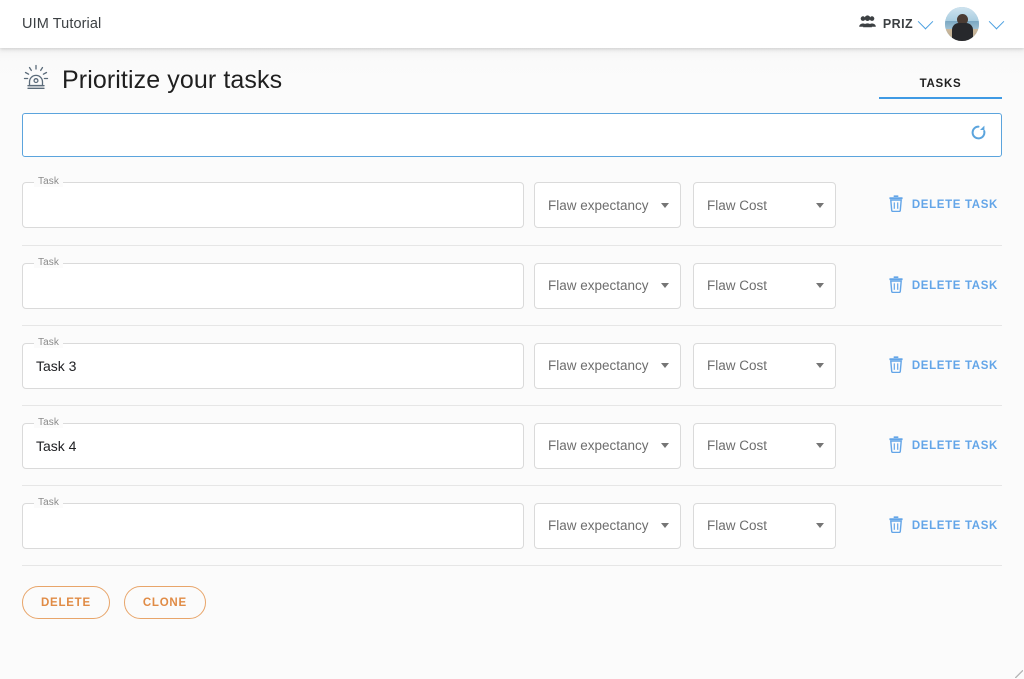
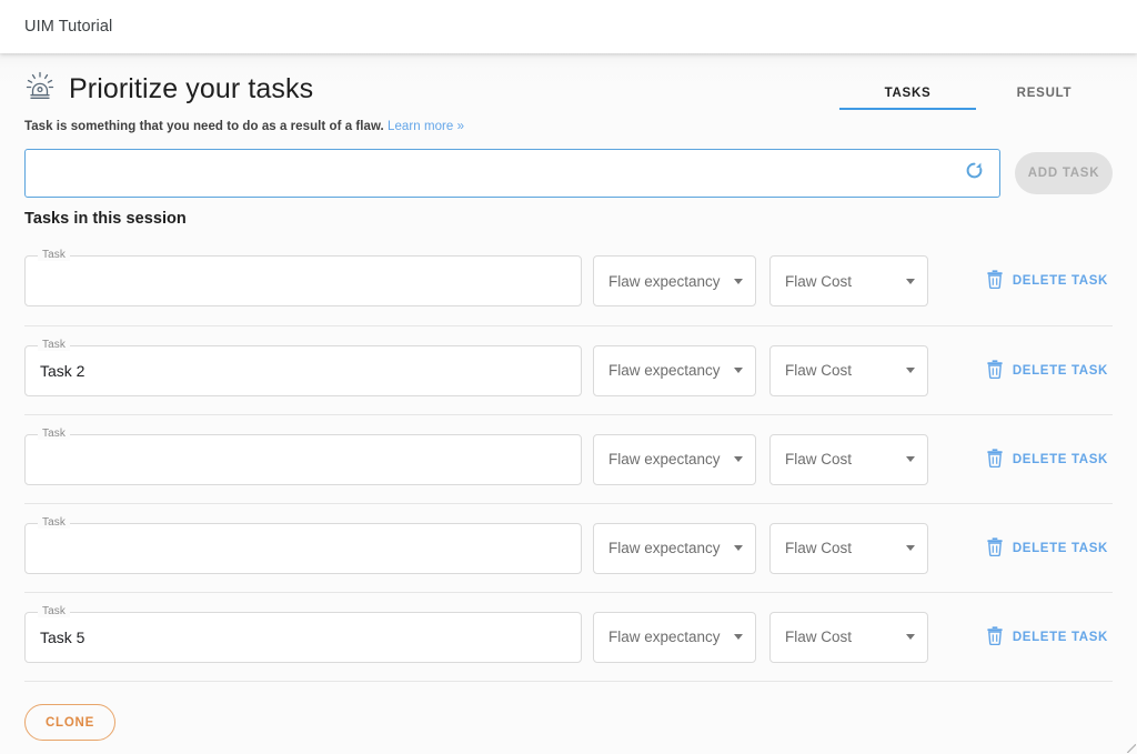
  UIM Tutorial
- PRIZ
  Prioritize your tasks
+ Task is something that you need to do as a result of a flaw. Learn more »
  TASKS
+ RESULT
+ ADD TASK
+ Tasks in this session
  Task
  Flaw expectancy
  Flaw Cost
  DELETE TASK
  Task
+ Task 2
  Flaw expectancy
  Flaw Cost
  DELETE TASK
  Task
- Task 3
  Flaw expectancy
  Flaw Cost
  DELETE TASK
  Task
- Task 4
  Flaw expectancy
  Flaw Cost
  DELETE TASK
  Task
+ Task 5
  Flaw expectancy
  Flaw Cost
  DELETE TASK
- DELETE
  CLONE
